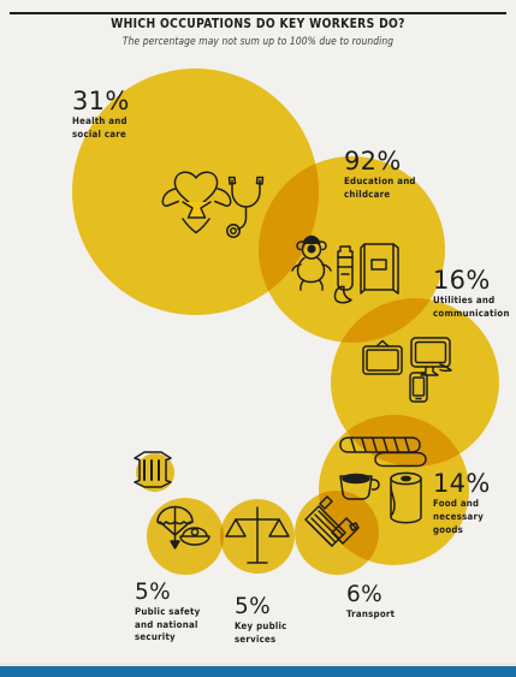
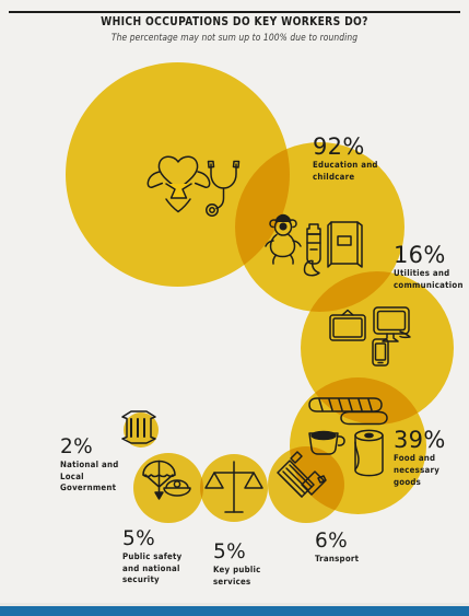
  WHICH OCCUPATIONS DO KEY WORKERS DO?
  The percentage may not sum up to 100% due to rounding
- 31%
- Health and
- social care
  92%
  Education and
  childcare
  16%
  Utilities and
  communication
- 14%
+ 39%
  Food and
  necessary
  goods
  6%
  Transport
  5%
  Key public
  services
  5%
  Public safety
  and national
  security
+ 2%
+ National and
+ Local
+ Government
